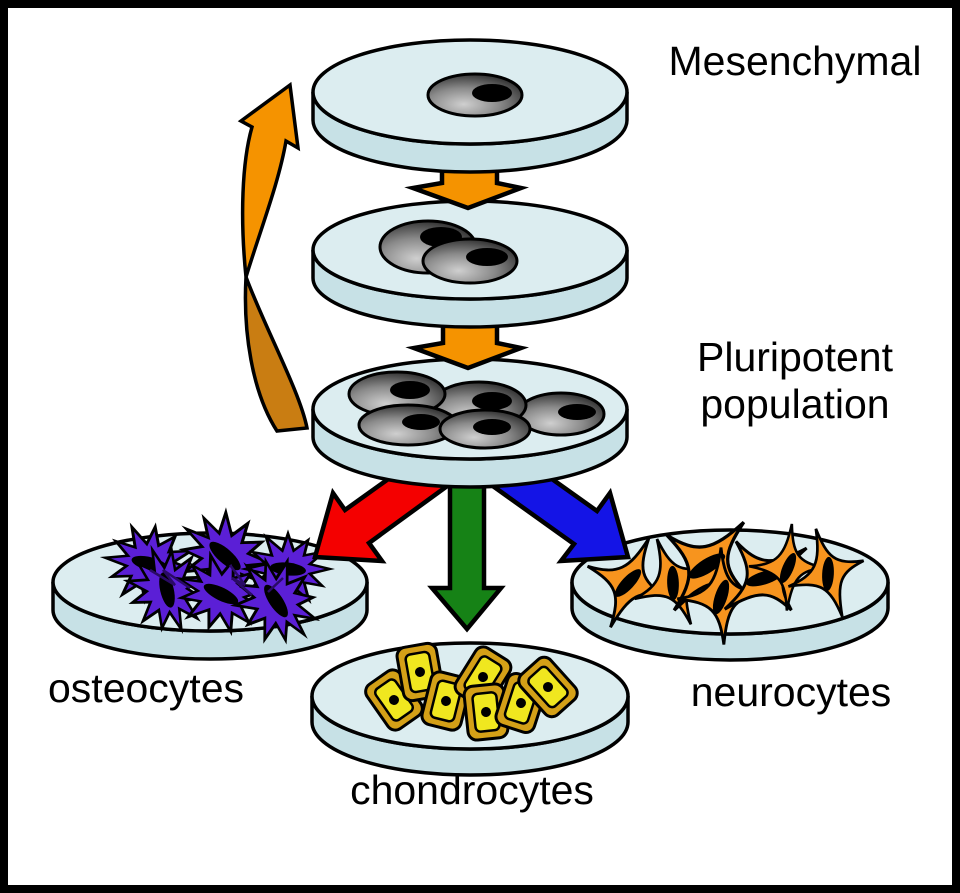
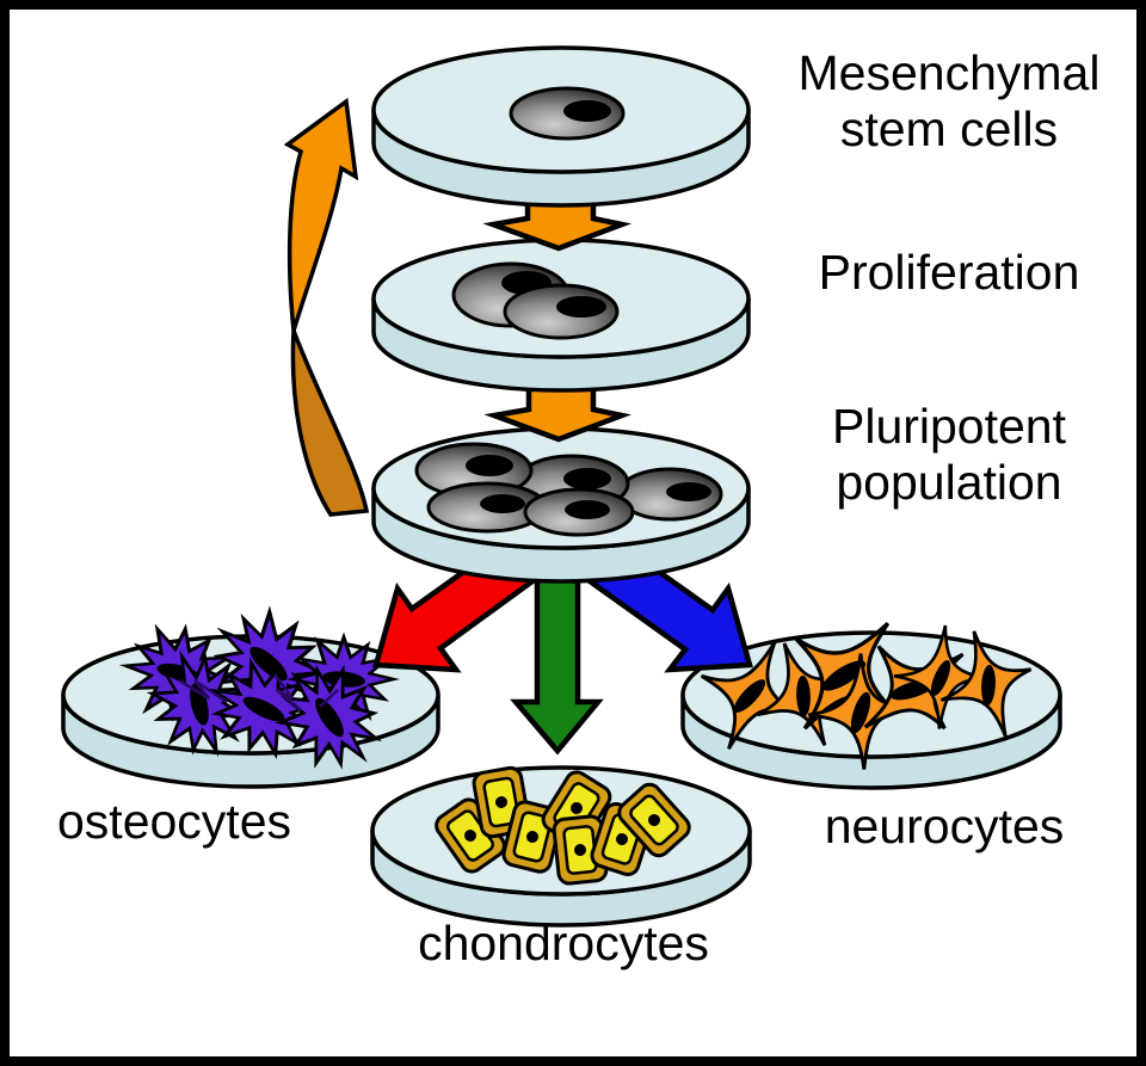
  Mesenchymal
+ stem cells
+ Proliferation
  Pluripotent
  population
  osteocytes
  chondrocytes
  neurocytes
